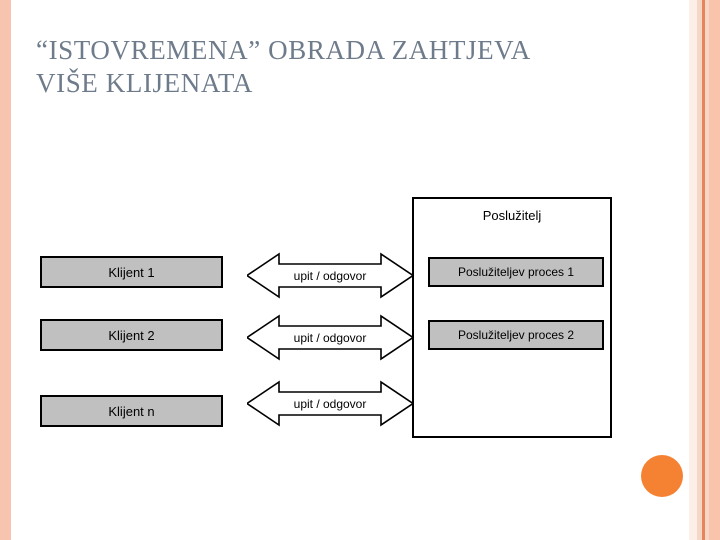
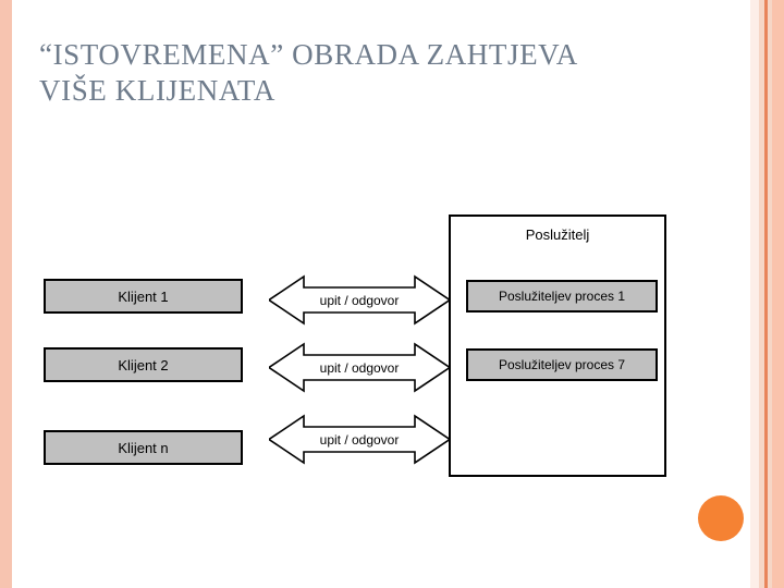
  “ISTOVREMENA” OBRADA ZAHTJEVA
  VIŠE KLIJENATA
  Klijent 1
  Klijent 2
  Klijent n
  upit / odgovor
  upit / odgovor
  upit / odgovor
  Poslužitelj
  Poslužiteljev proces 1
- Poslužiteljev proces 2
+ Poslužiteljev proces 7
